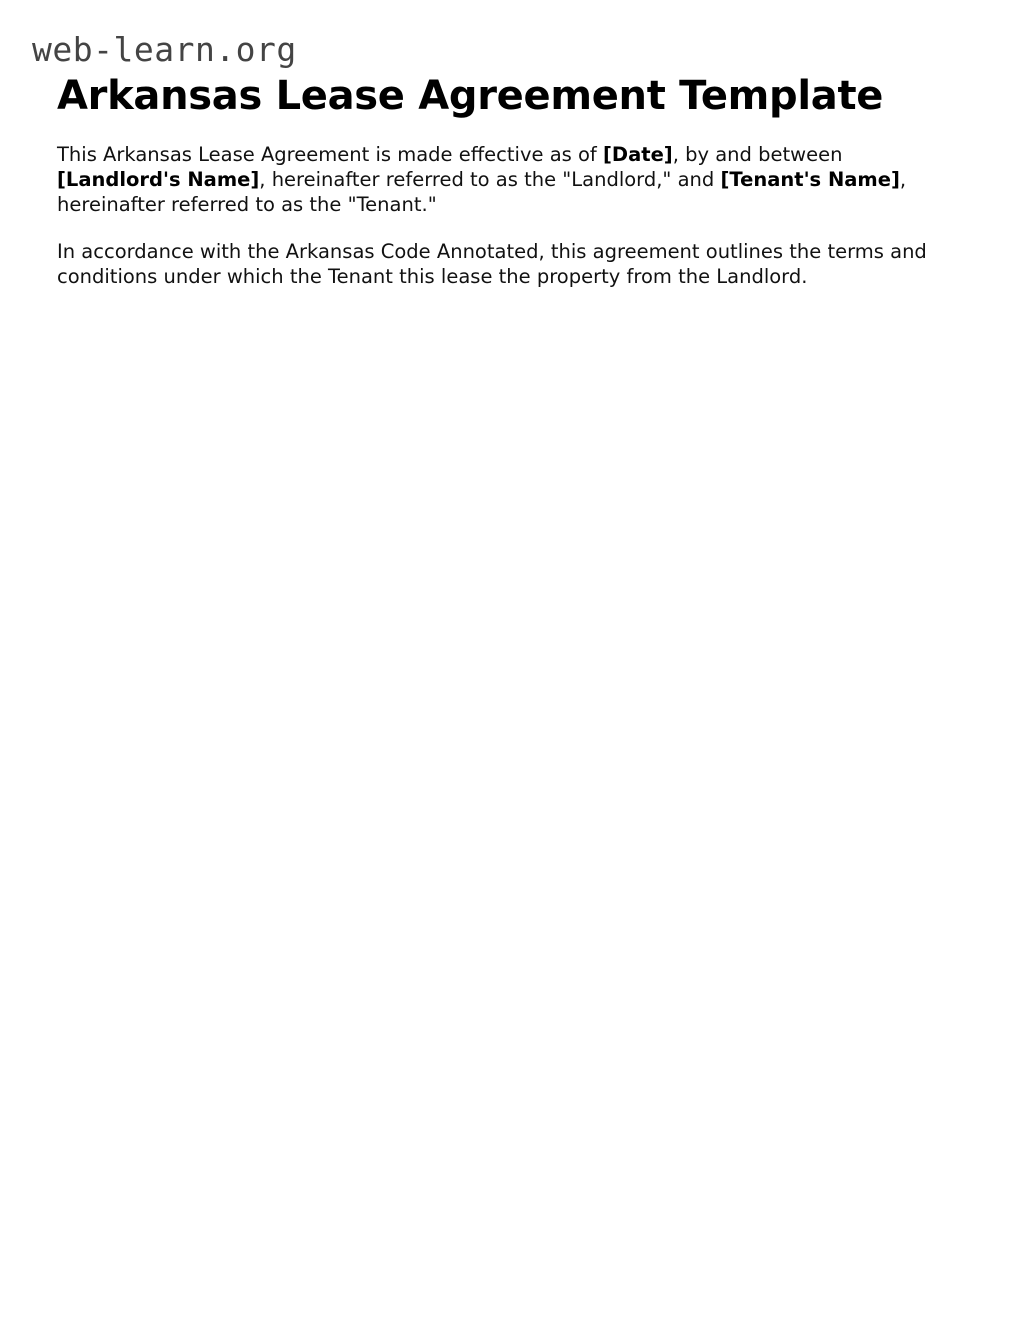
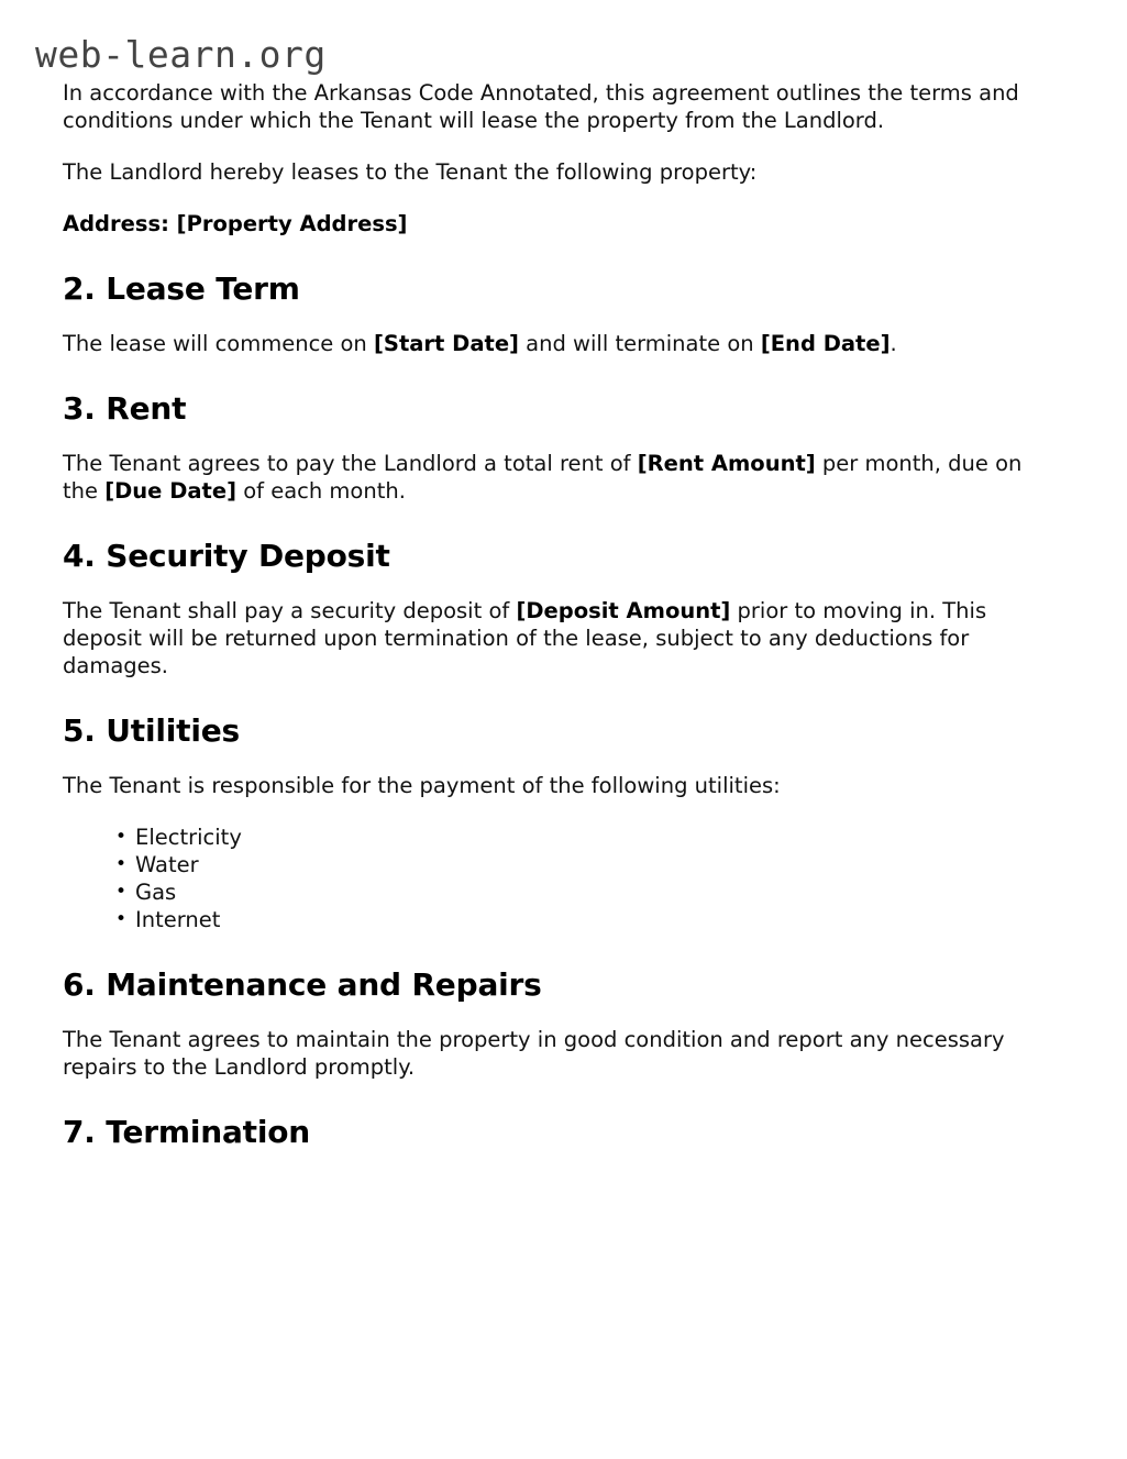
  web-learn.org
- Arkansas Lease Agreement Template
- This Arkansas Lease Agreement is made effective as of [Date], by and between [Landlord's Name], hereinafter referred to as the "Landlord," and [Tenant's Name], hereinafter referred to as the "Tenant."
- In accordance with the Arkansas Code Annotated, this agreement outlines the terms and conditions under which the Tenant this lease the property from the Landlord.
+ In accordance with the Arkansas Code Annotated, this agreement outlines the terms and conditions under which the Tenant will lease the property from the Landlord.
+ The Landlord hereby leases to the Tenant the following property:
+ Address: [Property Address]
+ 2. Lease Term
+ The lease will commence on [Start Date] and will terminate on [End Date].
+ 3. Rent
+ The Tenant agrees to pay the Landlord a total rent of [Rent Amount] per month, due on the [Due Date] of each month.
+ 4. Security Deposit
+ The Tenant shall pay a security deposit of [Deposit Amount] prior to moving in. This deposit will be returned upon termination of the lease, subject to any deductions for damages.
+ 5. Utilities
+ The Tenant is responsible for the payment of the following utilities:
+ Electricity
+ Water
+ Gas
+ Internet
+ 6. Maintenance and Repairs
+ The Tenant agrees to maintain the property in good condition and report any necessary repairs to the Landlord promptly.
+ 7. Termination
